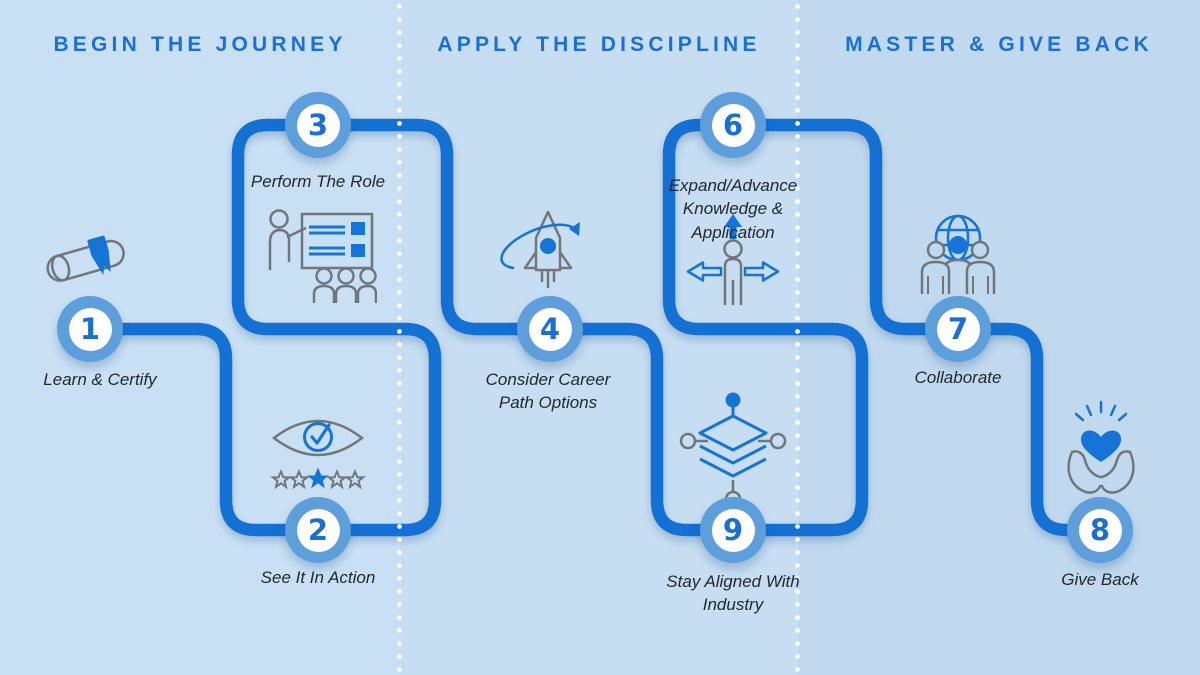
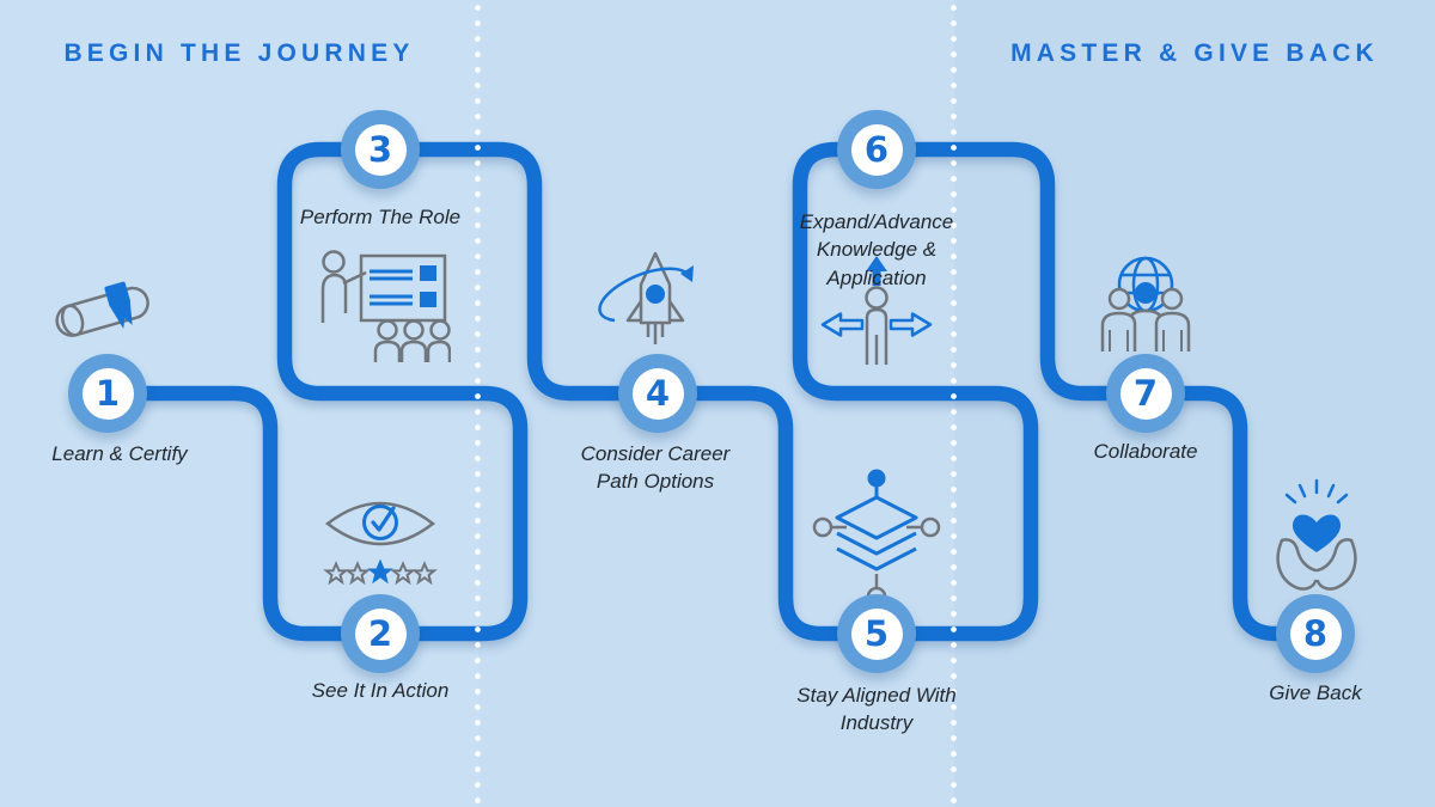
  BEGIN THE JOURNEY
- APPLY THE DISCIPLINE
  MASTER & GIVE BACK
  1
  2
  3
  4
- 9
+ 5
  6
  7
  8
  Learn & Certify
  See It In Action
  Perform The Role
  Consider Career Path Options
  Stay Aligned With Industry
  Expand/Advance Knowledge & Application
  Collaborate
  Give Back
